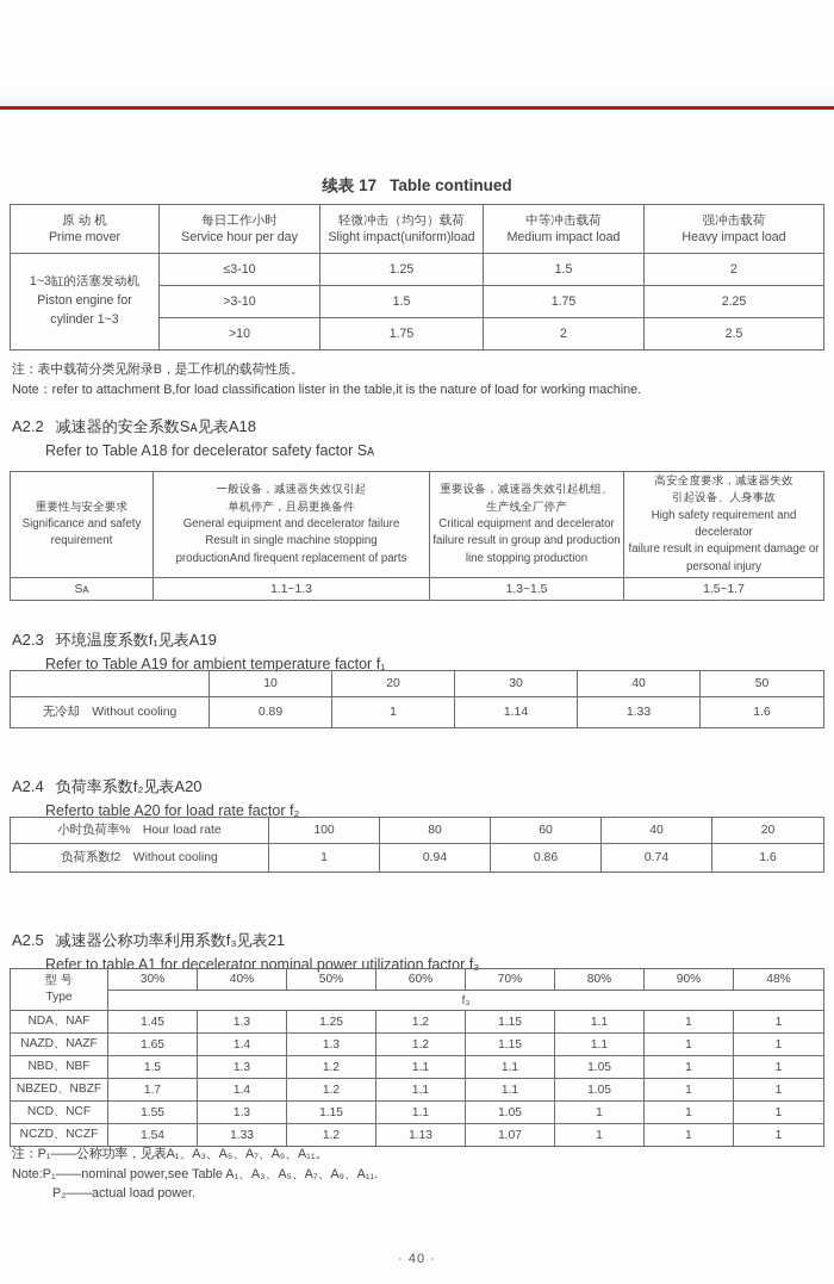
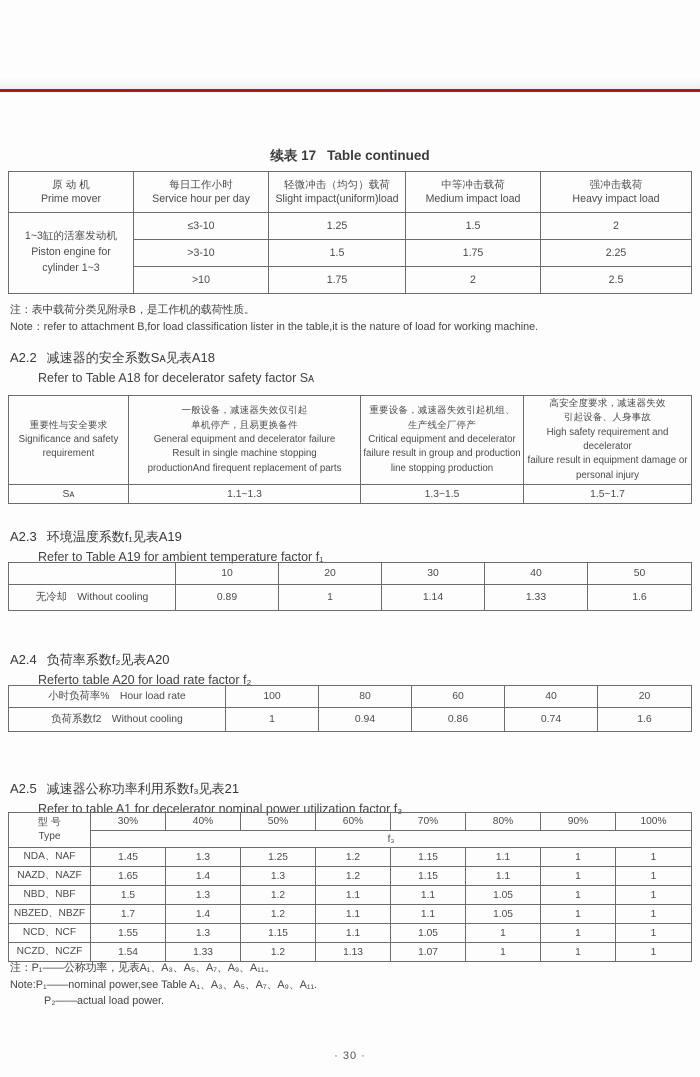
  续表 17 Table continued
  原 动 机 Prime mover	每日工作小时 Service hour per day	轻微冲击（均匀）载荷 Slight impact(uniform)load	中等冲击载荷 Medium impact load	强冲击载荷 Heavy impact load
  1~3缸的活塞发动机 Piston engine for cylinder 1~3	≤3-10	1.25	1.5	2
  >3-10	1.5	1.75	2.25
  >10	1.75	2	2.5
  注：表中载荷分类见附录B，是工作机的载荷性质。
  Note：refer to attachment B,for load classification lister in the table,it is the nature of load for working machine.
  A2.2 减速器的安全系数Sᴀ见表A18
  Refer to Table A18 for decelerator safety factor Sᴀ
  重要性与安全要求 Significance and safety requirement	一般设备，减速器失效仅引起 单机停产，且易更换备件 General equipment and decelerator failure Result in single machine stopping productionAnd firequent replacement of parts	重要设备，减速器失效引起机组、 生产线全厂停产 Critical equipment and decelerator failure result in group and production line stopping production	高安全度要求，减速器失效 引起设备、人身事故 High safety requirement and decelerator failure result in equipment damage or personal injury
  Sᴀ	1.1~1.3	1.3~1.5	1.5~1.7
  A2.3 环境温度系数f₁见表A19
  Refer to Table A19 for ambient temperature factor f₁
  	10	20	30	40	50
  无冷却 Without cooling	0.89	1	1.14	1.33	1.6
  A2.4 负荷率系数f₂见表A20
  Referto table A20 for load rate factor f₂
  小时负荷率% Hour load rate	100	80	60	40	20
  负荷系数f2 Without cooling	1	0.94	0.86	0.74	1.6
  A2.5 减速器公称功率利用系数f₃见表21
  Refer to table A1 for decelerator nominal power utilization factor f₃
- 型 号 Type	30%	40%	50%	60%	70%	80%	90%	48%
+ 型 号 Type	30%	40%	50%	60%	70%	80%	90%	100%
  f₃
  NDA、NAF	1.45	1.3	1.25	1.2	1.15	1.1	1	1
  NAZD、NAZF	1.65	1.4	1.3	1.2	1.15	1.1	1	1
  NBD、NBF	1.5	1.3	1.2	1.1	1.1	1.05	1	1
  NBZED、NBZF	1.7	1.4	1.2	1.1	1.1	1.05	1	1
  NCD、NCF	1.55	1.3	1.15	1.1	1.05	1	1	1
  NCZD、NCZF	1.54	1.33	1.2	1.13	1.07	1	1	1
  注：P₁——公称功率，见表A₁、A₃、A₅、A₇、A₉、A₁₁。
  Note:P₁——nominal power,see Table A₁、A₃、A₅、A₇、A₉、A₁₁.
  P₂——actual load power.
- · 40 ·
+ · 30 ·
